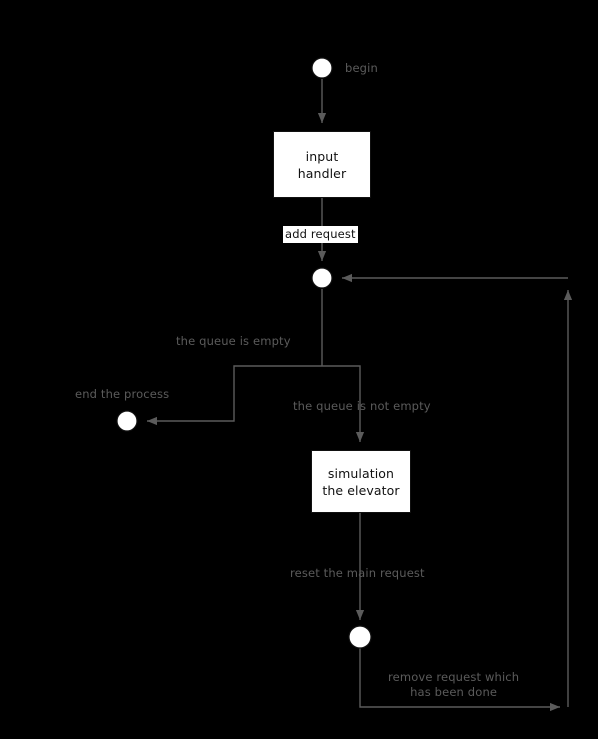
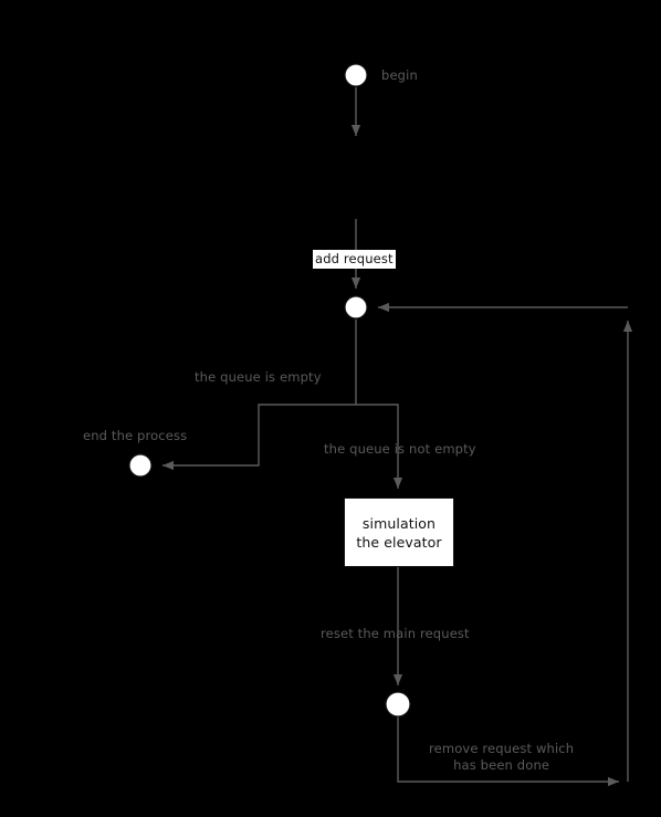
- input
- handler
  simulation
  the elevator
  begin
  end the process
  add request
  the queue is empty
  the queue is not empty
  reset the main request
  remove request which
  has been done
